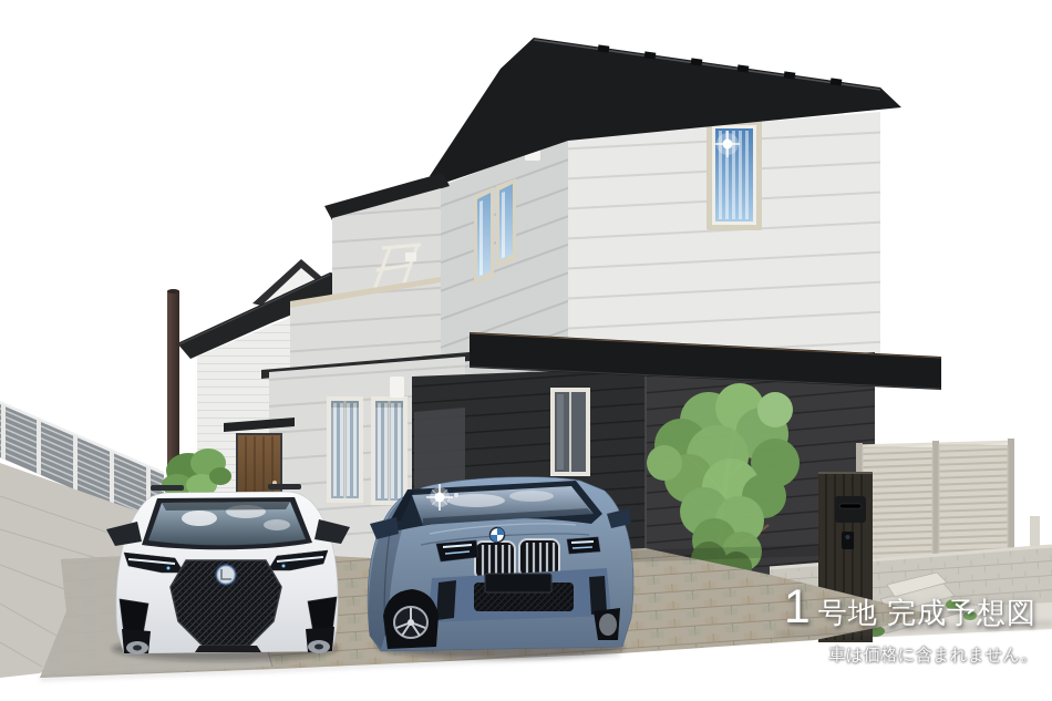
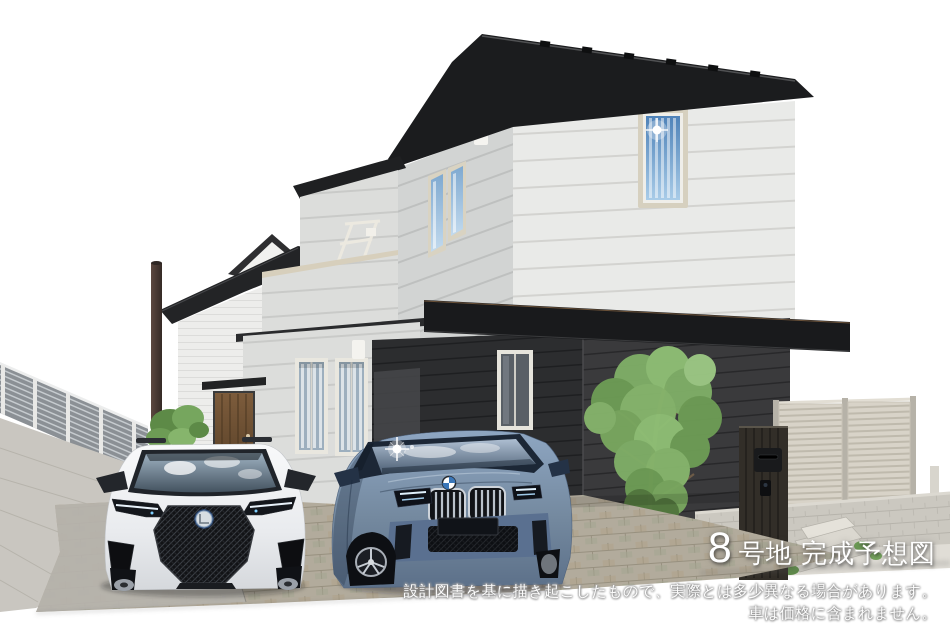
- 1
+ 8
  号地 完成予想図
+ 設計図書を基に描き起こしたもので、実際とは多少異なる場合があります。
  車は価格に含まれません。
